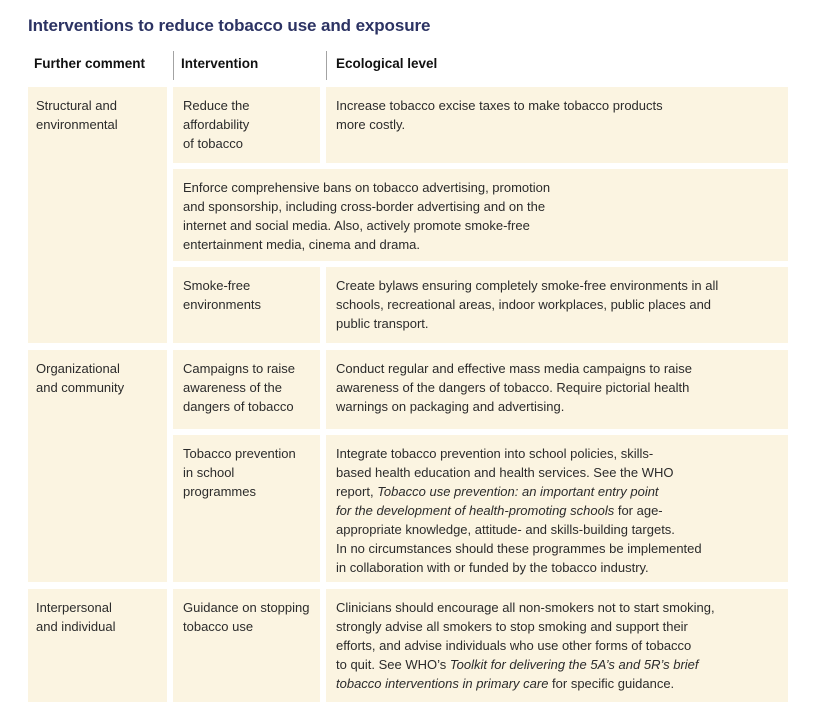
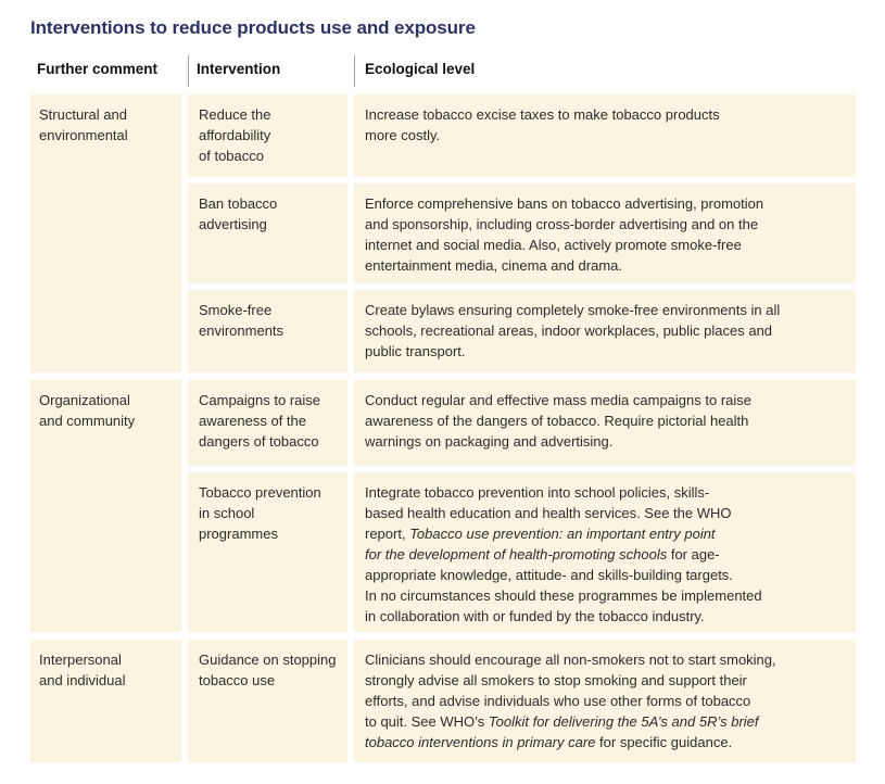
- Interventions to reduce tobacco use and exposure
+ Interventions to reduce products use and exposure
  Further comment
  Intervention
  Ecological level
  Structural and
  environmental
  Reduce the
  affordability
  of tobacco
  Increase tobacco excise taxes to make tobacco products
  more costly.
+ Ban tobacco
+ advertising
  Enforce comprehensive bans on tobacco advertising, promotion
  and sponsorship, including cross-border advertising and on the
  internet and social media. Also, actively promote smoke-free
  entertainment media, cinema and drama.
  Smoke-free
  environments
  Create bylaws ensuring completely smoke-free environments in all
  schools, recreational areas, indoor workplaces, public places and
  public transport.
  Organizational
  and community
  Campaigns to raise
  awareness of the
  dangers of tobacco
  Conduct regular and effective mass media campaigns to raise
  awareness of the dangers of tobacco. Require pictorial health
  warnings on packaging and advertising.
  Tobacco prevention
  in school
  programmes
  Integrate tobacco prevention into school policies, skills-
  based health education and health services. See the WHO
  report, Tobacco use prevention: an important entry point
  for the development of health-promoting schools for age-
  appropriate knowledge, attitude- and skills-building targets.
  In no circumstances should these programmes be implemented
  in collaboration with or funded by the tobacco industry.
  Interpersonal
  and individual
  Guidance on stopping
  tobacco use
  Clinicians should encourage all non-smokers not to start smoking,
  strongly advise all smokers to stop smoking and support their
  efforts, and advise individuals who use other forms of tobacco
  to quit. See WHO’s Toolkit for delivering the 5A’s and 5R’s brief
  tobacco interventions in primary care for specific guidance.
